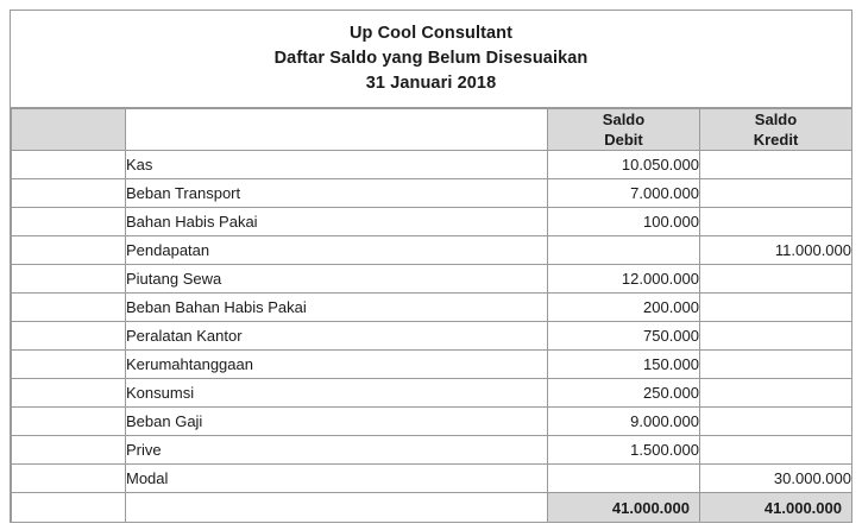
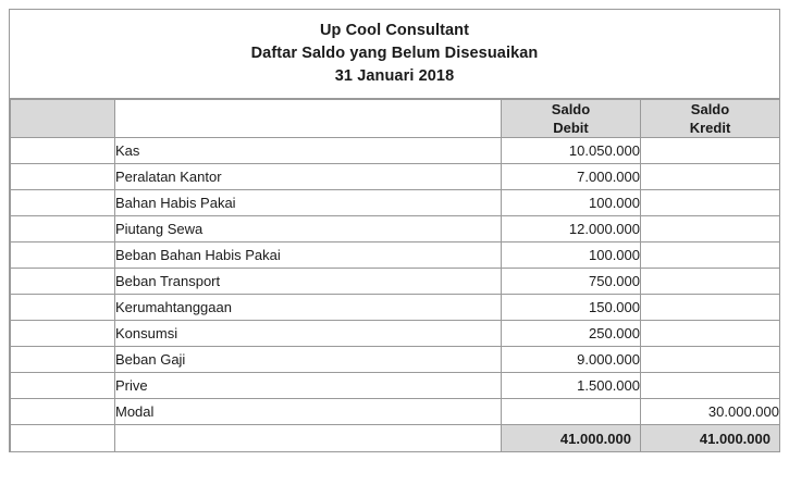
  Up Cool Consultant
  Daftar Saldo yang Belum Disesuaikan
  31 Januari 2018
  		Saldo Debit	Saldo Kredit
  	Kas	10.050.000
- 	Beban Transport	7.000.000
+ 	Peralatan Kantor	7.000.000
  	Bahan Habis Pakai	100.000
- 	Pendapatan		11.000.000
  	Piutang Sewa	12.000.000
- 	Beban Bahan Habis Pakai	200.000
+ 	Beban Bahan Habis Pakai	100.000
- 	Peralatan Kantor	750.000
+ 	Beban Transport	750.000
  	Kerumahtanggaan	150.000
  	Konsumsi	250.000
  	Beban Gaji	9.000.000
  	Prive	1.500.000
  	Modal		30.000.000
  		41.000.000	41.000.000
